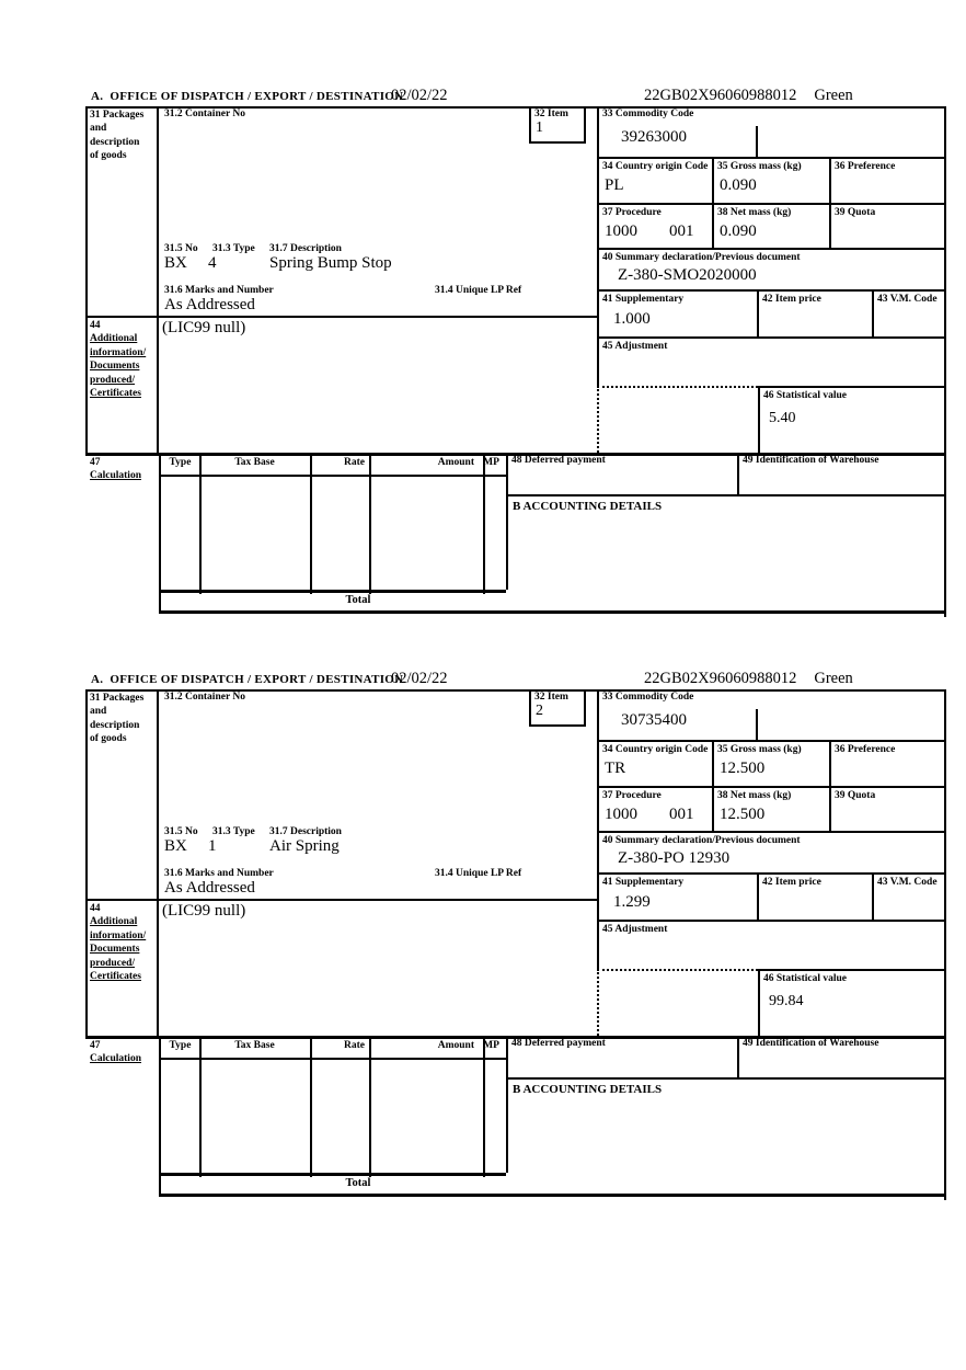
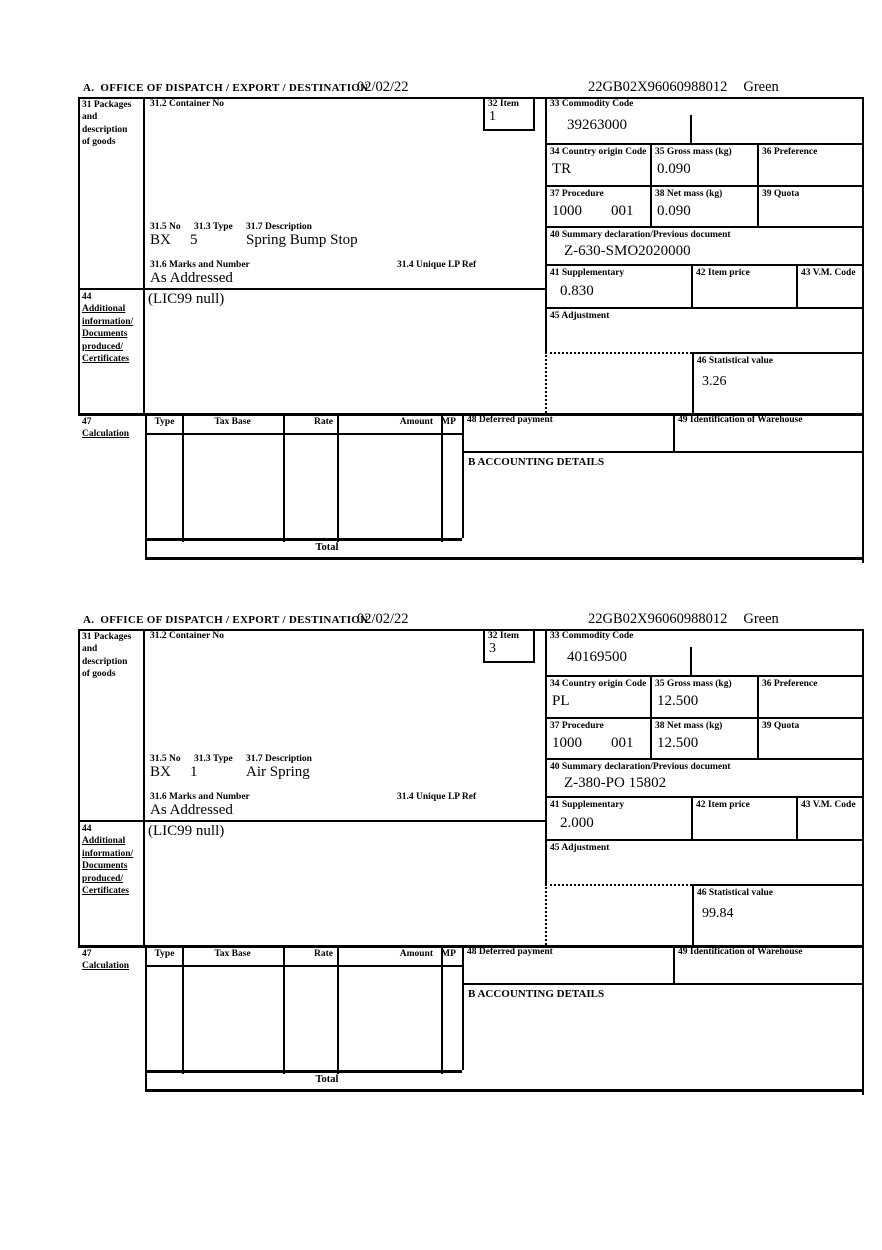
  A. OFFICE OF DISPATCH / EXPORT / DESTINATION
  02/02/22
  22GB02X96060988012 Green
  31 Packages
  and
  description
  of goods
  31.2 Container No
  32 Item
  1
  33 Commodity Code
  39263000
  34 Country origin Code
- PL
+ TR
  35 Gross mass (kg)
  0.090
  36 Preference
  37 Procedure
  1000
  001
  38 Net mass (kg)
  0.090
  39 Quota
  31.5 No
  31.3 Type
  31.7 Description
  BX
- 4
+ 5
  Spring Bump Stop
  31.6 Marks and Number
  31.4 Unique LP Ref
  As Addressed
  40 Summary declaration/Previous document
- Z-380-SMO2020000
+ Z-630-SMO2020000
  41 Supplementary
- 1.000
+ 0.830
  42 Item price
  43 V.M. Code
  44
  Additional
  information/
  Documents
  produced/
  Certificates
  (LIC99 null)
  45 Adjustment
  46 Statistical value
- 5.40
+ 3.26
  47
  Calculation
  Type
  Tax Base
  Rate
  Amount
  MP
  Total
  48 Deferred payment
  49 Identification of Warehouse
  B ACCOUNTING DETAILS
  A. OFFICE OF DISPATCH / EXPORT / DESTINATION
  02/02/22
  22GB02X96060988012 Green
  31 Packages
  and
  description
  of goods
  31.2 Container No
  32 Item
- 2
+ 3
  33 Commodity Code
- 30735400
+ 40169500
  34 Country origin Code
- TR
+ PL
  35 Gross mass (kg)
  12.500
  36 Preference
  37 Procedure
  1000
  001
  38 Net mass (kg)
  12.500
  39 Quota
  31.5 No
  31.3 Type
  31.7 Description
  BX
  1
  Air Spring
  31.6 Marks and Number
  31.4 Unique LP Ref
  As Addressed
  40 Summary declaration/Previous document
- Z-380-PO 12930
+ Z-380-PO 15802
  41 Supplementary
- 1.299
+ 2.000
  42 Item price
  43 V.M. Code
  44
  Additional
  information/
  Documents
  produced/
  Certificates
  (LIC99 null)
  45 Adjustment
  46 Statistical value
  99.84
  47
  Calculation
  Type
  Tax Base
  Rate
  Amount
  MP
  Total
  48 Deferred payment
  49 Identification of Warehouse
  B ACCOUNTING DETAILS
